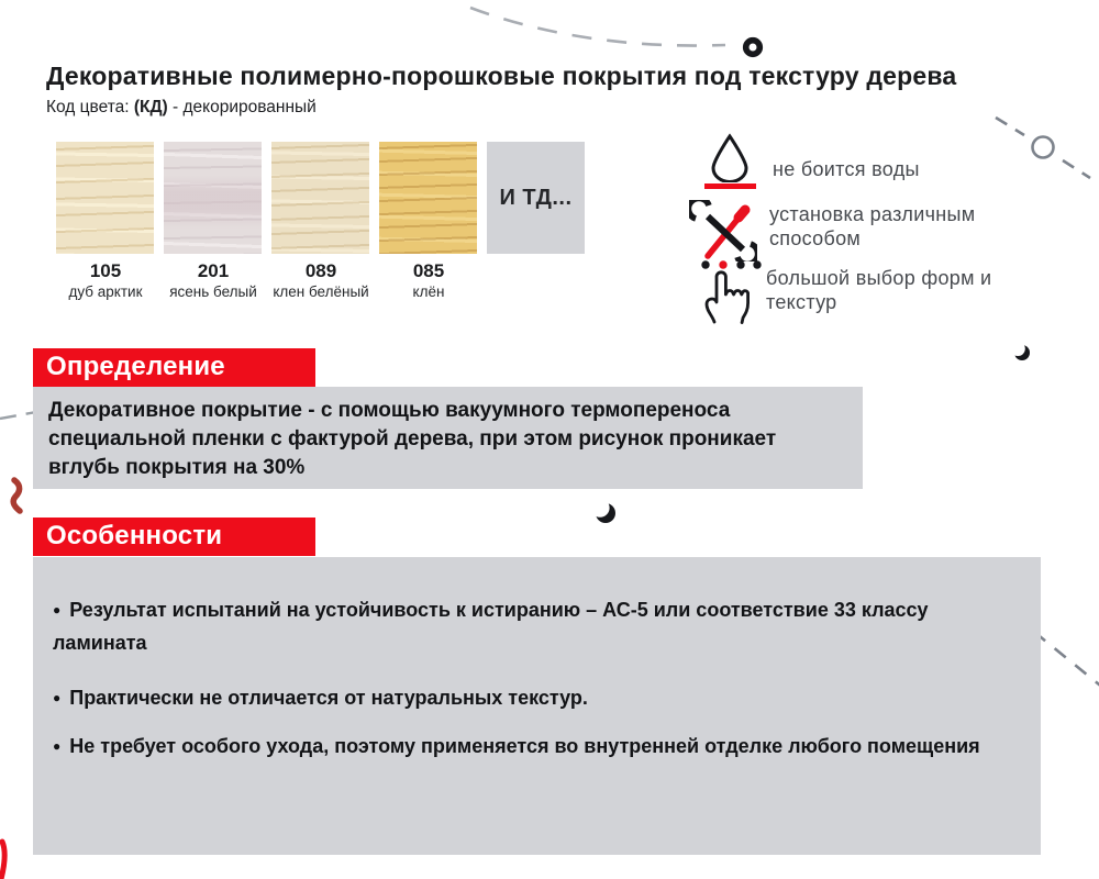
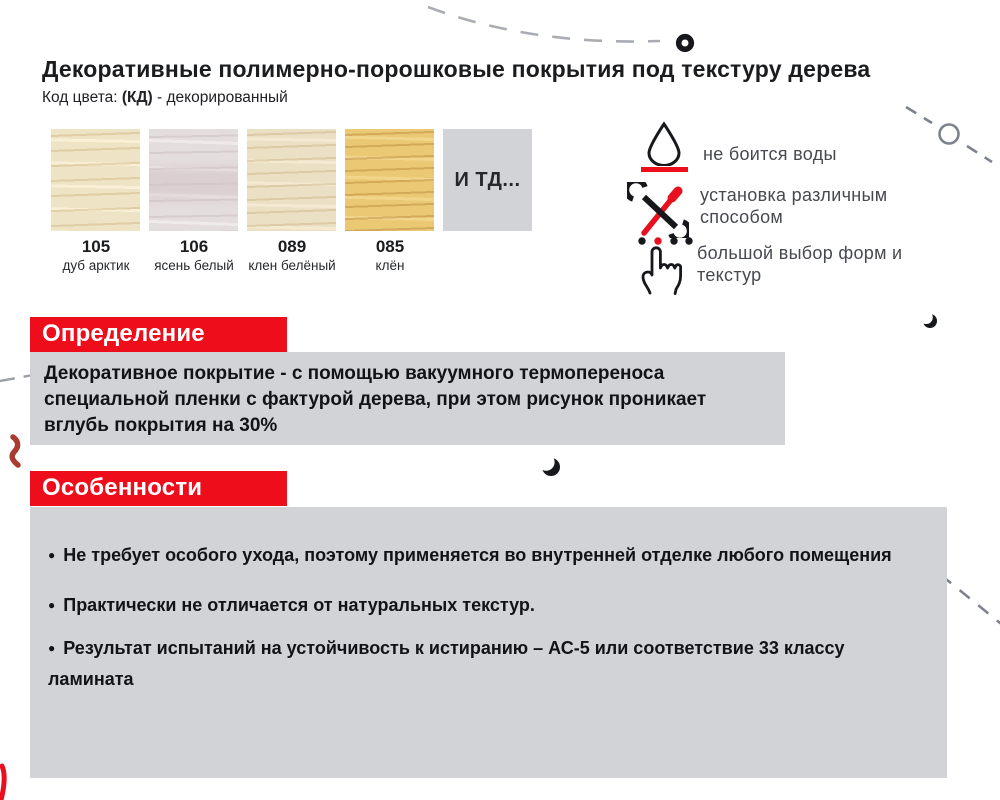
  Декоративные полимерно-порошковые покрытия под текстуру дерева
  Код цвета: (КД) - декорированный
  И ТД...
  105
  дуб арктик
- 201
+ 106
  ясень белый
  089
  клен белёный
  085
  клён
  не боится воды
  установка различным способом
  большой выбор форм и текстур
  Определение
  Декоративное покрытие - с помощью вакуумного термопереноса специальной пленки с фактурой дерева, при этом рисунок проникает вглубь покрытия на 30%
  Особенности
- Результат испытаний на устойчивость к истиранию – АС-5 или соответствие 33 классу ламината
+ Не требует особого ухода, поэтому применяется во внутренней отделке любого помещения
  Практически не отличается от натуральных текстур.
- Не требует особого ухода, поэтому применяется во внутренней отделке любого помещения
+ Результат испытаний на устойчивость к истиранию – АС-5 или соответствие 33 классу ламината
